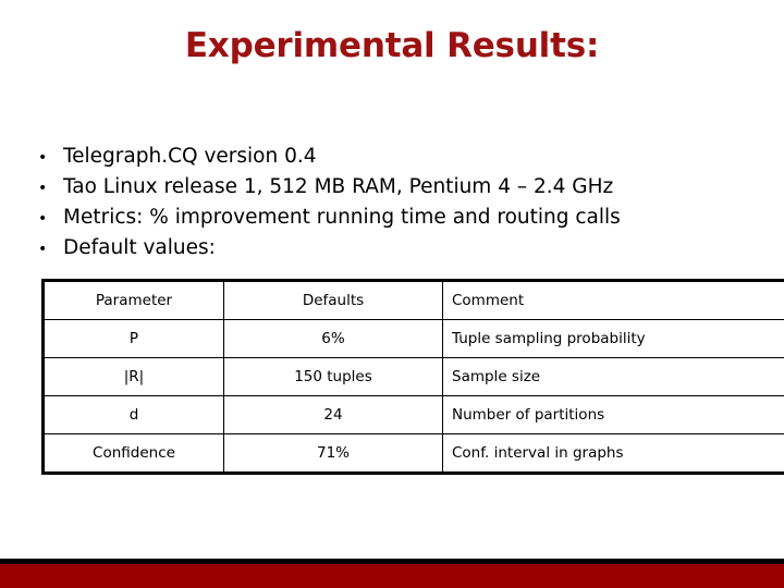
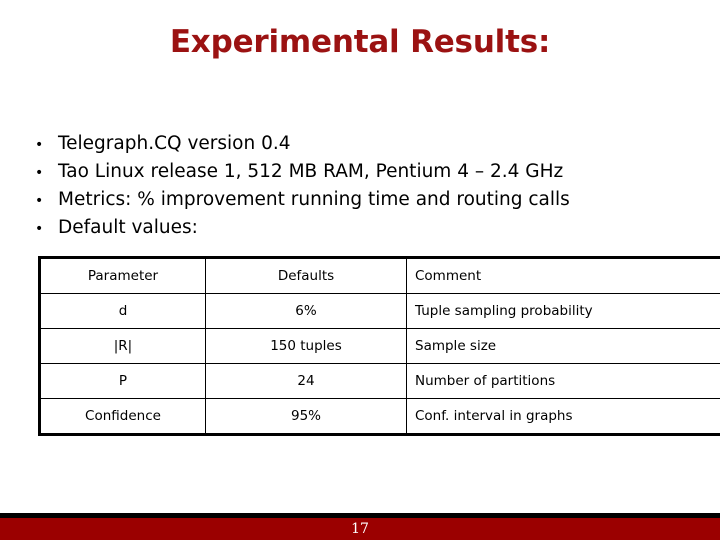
  Experimental Results:
  •
  Telegraph.CQ version 0.4
  •
  Tao Linux release 1, 512 MB RAM, Pentium 4 – 2.4 GHz
  •
  Metrics: % improvement running time and routing calls
  •
  Default values:
  Parameter	Defaults	Comment
- P	6%	Tuple sampling probability
+ d	6%	Tuple sampling probability
  |R|	150 tuples	Sample size
- d	24	Number of partitions
+ P	24	Number of partitions
- Confidence	71%	Conf. interval in graphs
+ Confidence	95%	Conf. interval in graphs
+ 17
